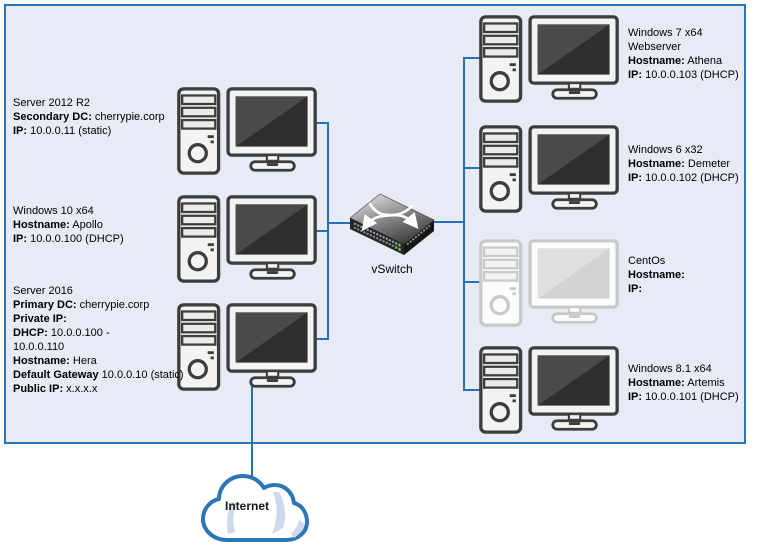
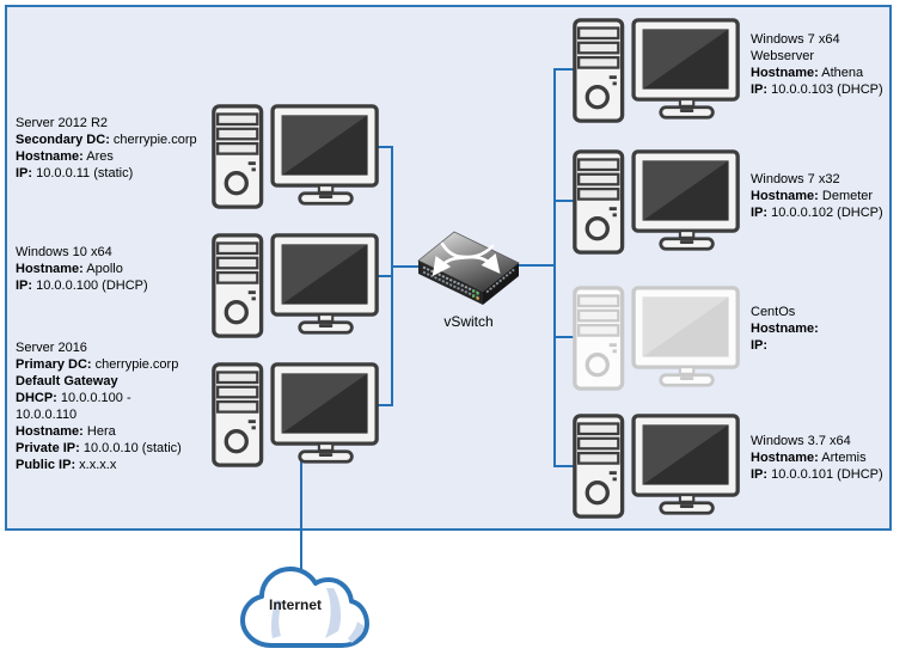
  vSwitch
  Internet
  Server 2012 R2
  Secondary DC: cherrypie.corp
+ Hostname: Ares
  IP: 10.0.0.11 (static)
  Windows 10 x64
  Hostname: Apollo
  IP: 10.0.0.100 (DHCP)
  Server 2016
  Primary DC: cherrypie.corp
- Private IP:
+ Default Gateway
  DHCP: 10.0.0.100 -
  10.0.0.110
  Hostname: Hera
- Default Gateway 10.0.0.10 (static)
+ Private IP: 10.0.0.10 (static)
  Public IP: x.x.x.x
  Windows 7 x64
  Webserver
  Hostname: Athena
  IP: 10.0.0.103 (DHCP)
- Windows 6 x32
+ Windows 7 x32
  Hostname: Demeter
  IP: 10.0.0.102 (DHCP)
  CentOs
  Hostname:
  IP:
- Windows 8.1 x64
+ Windows 3.7 x64
  Hostname: Artemis
  IP: 10.0.0.101 (DHCP)
